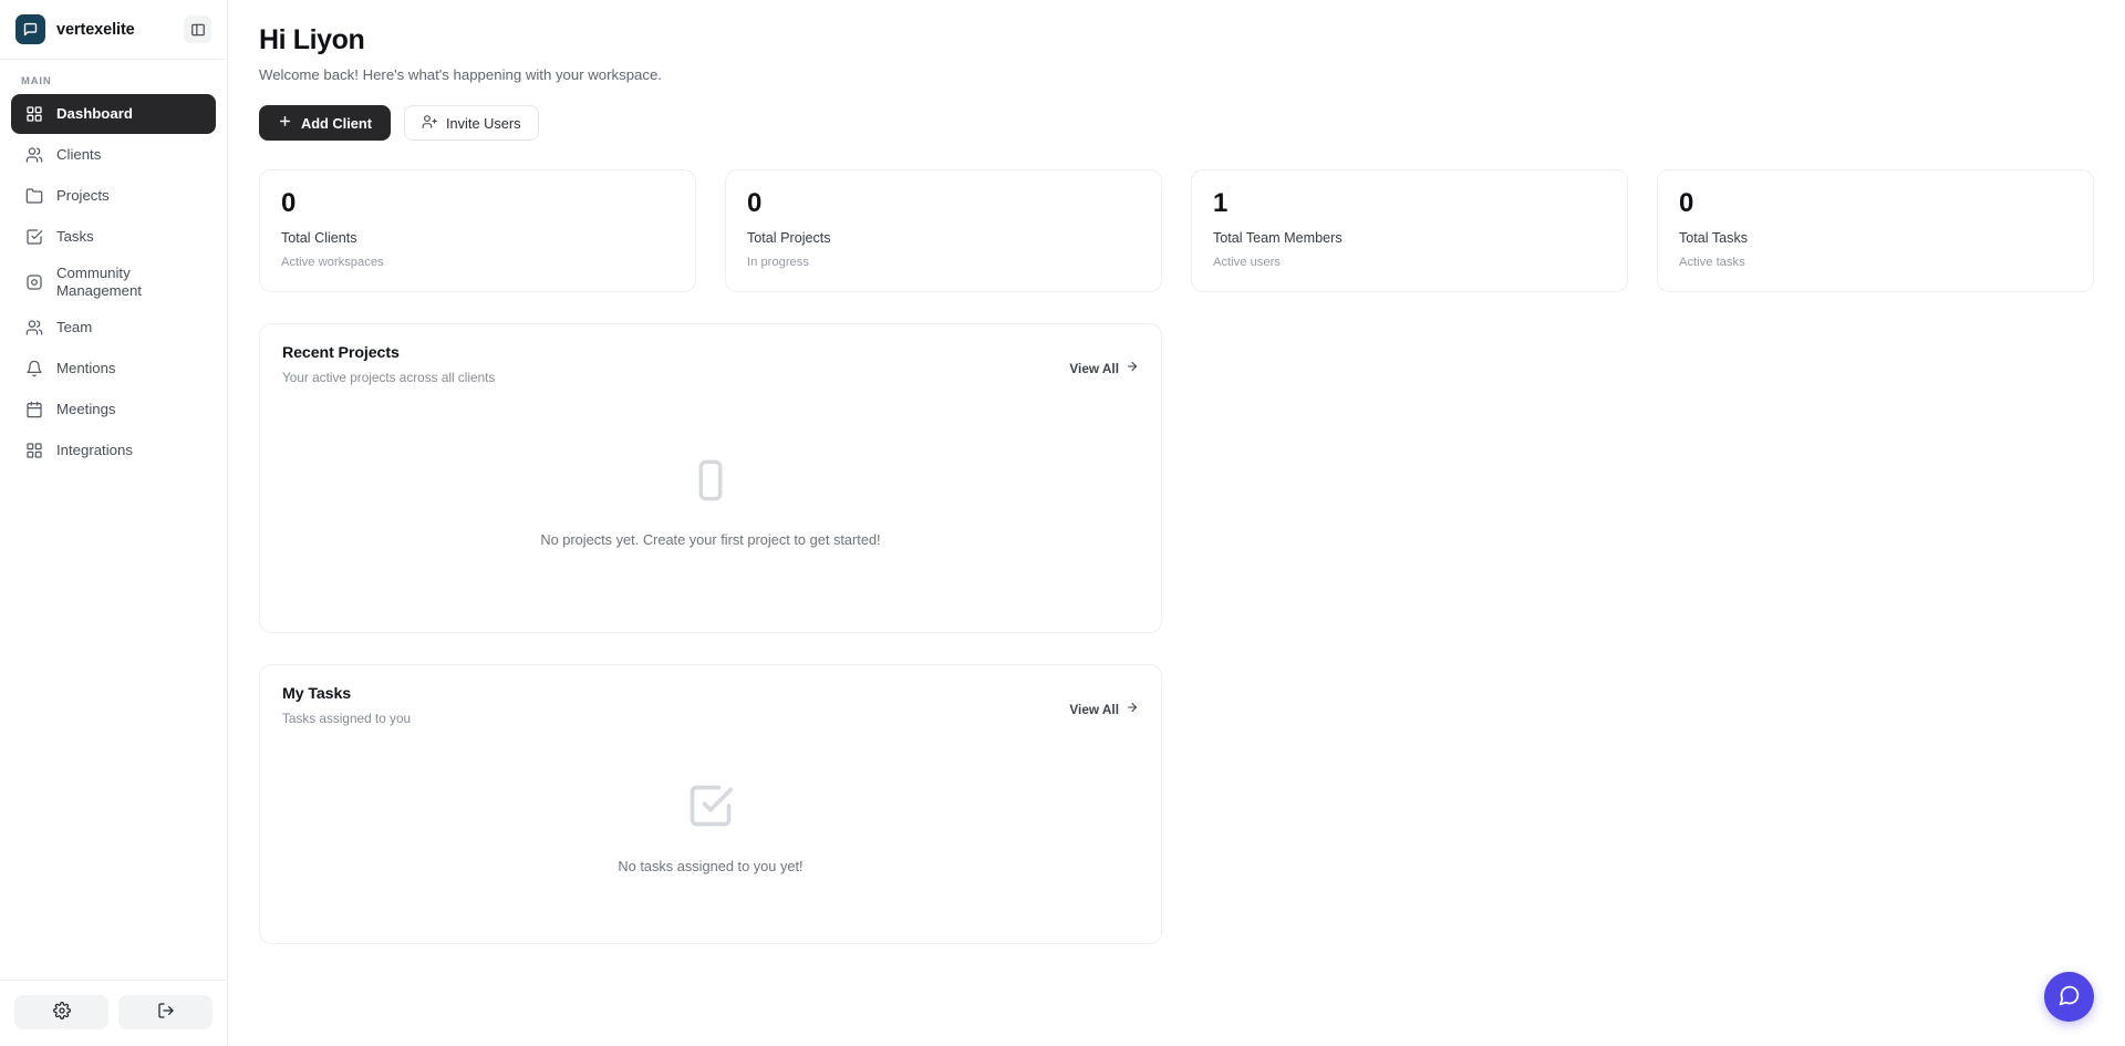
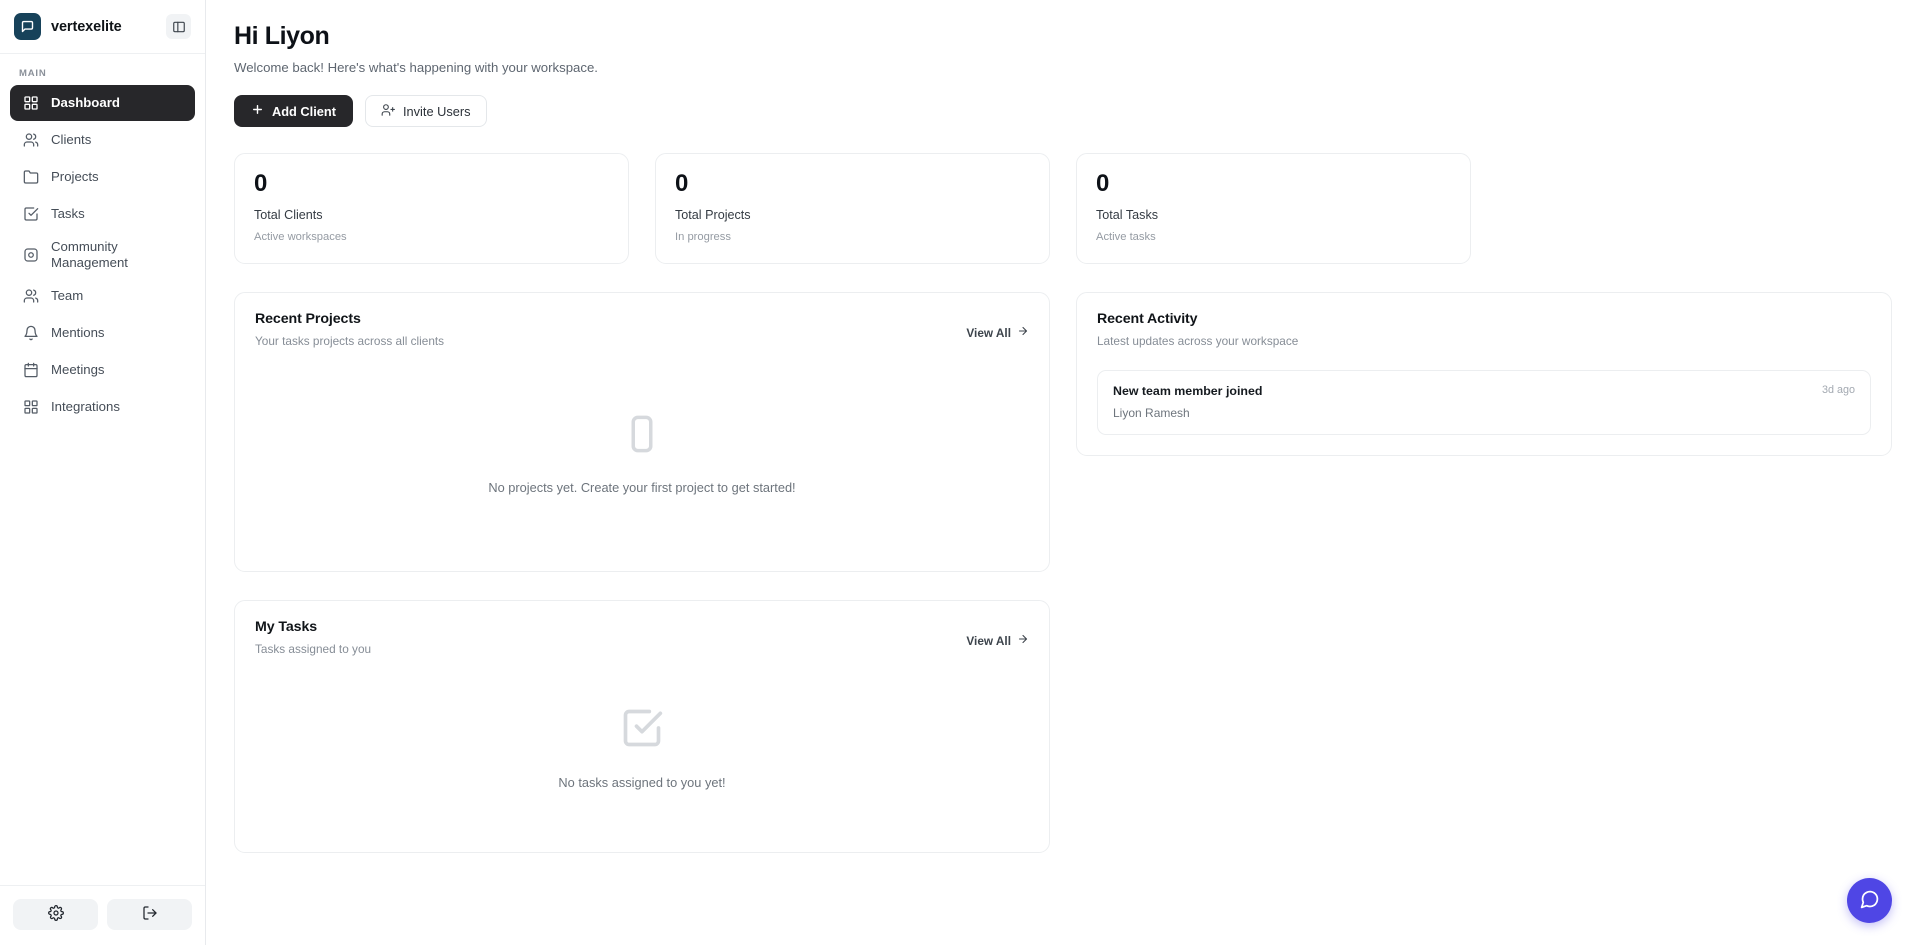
  vertexelite
  MAIN
  Dashboard
  Clients
  Projects
  Tasks
  Community Management
  Team
  Mentions
  Meetings
  Integrations
  Hi Liyon
  Welcome back! Here's what's happening with your workspace.
  Add Client
  Invite Users
  0
  Total Clients
  Active workspaces
  0
  Total Projects
  In progress
- 1
- Total Team Members
- Active users
  0
  Total Tasks
  Active tasks
  Recent Projects
- Your active projects across all clients
+ Your tasks projects across all clients
  View All
  No projects yet. Create your first project to get started!
+ Recent Activity
+ Latest updates across your workspace
+ New team member joined
+ Liyon Ramesh
+ 3d ago
  My Tasks
  Tasks assigned to you
  View All
  No tasks assigned to you yet!
